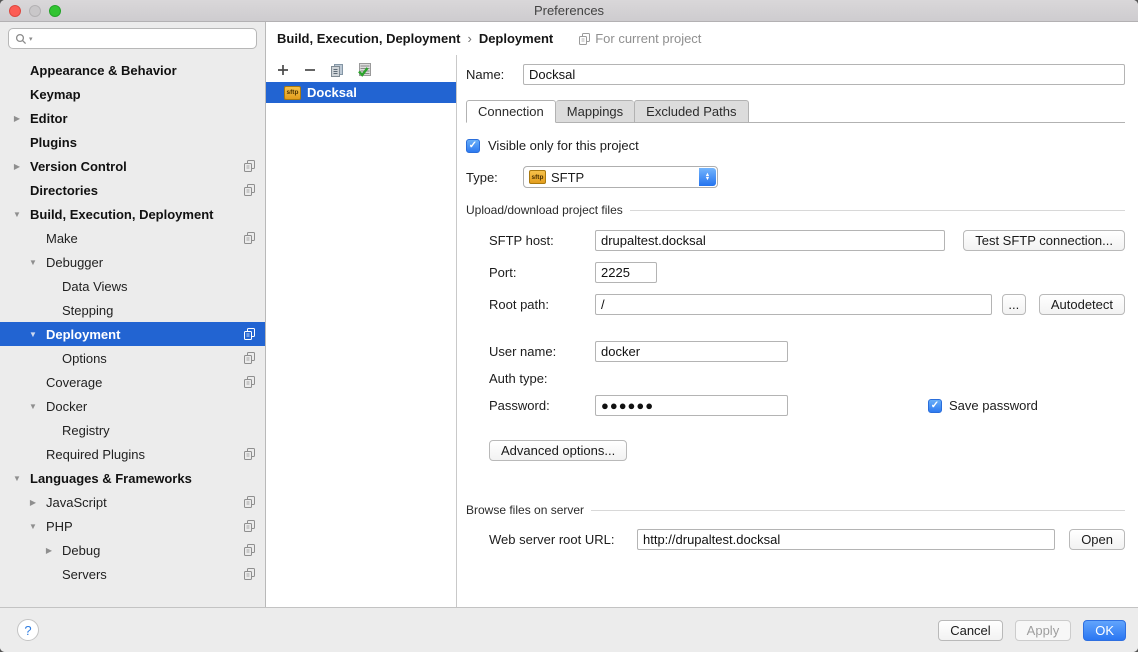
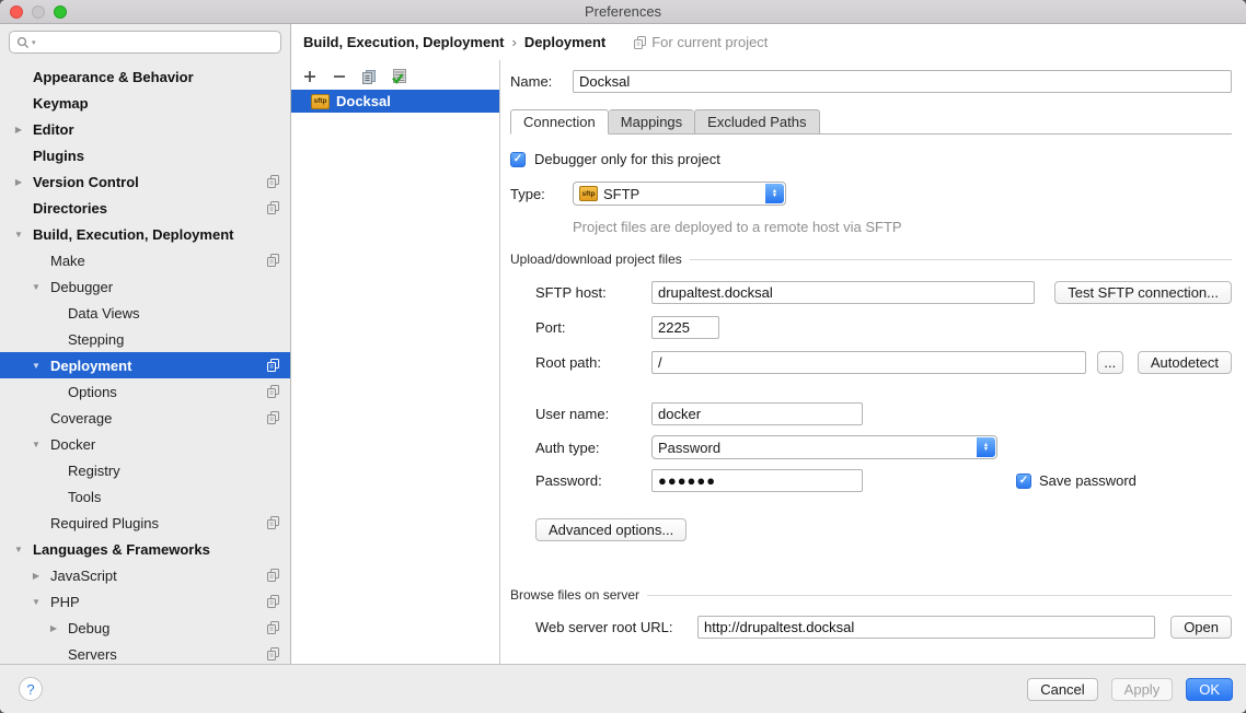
  Preferences
  Appearance & Behavior
  Keymap
  ▶
  Editor
  Plugins
  ▶
  Version Control
  Directories
  ▼
  Build, Execution, Deployment
  Make
  ▼
  Debugger
  Data Views
  Stepping
  ▼
  Deployment
  Options
  Coverage
  ▼
  Docker
  Registry
+ Tools
  Required Plugins
  ▼
  Languages & Frameworks
  ▶
  JavaScript
  ▼
  PHP
  ▶
  Debug
  Servers
  Build, Execution, Deployment › Deployment
  For current project
  Docksal
  Name:
  Docksal
  Connection
  Mappings
  Excluded Paths
- Visible only for this project
+ Debugger only for this project
  Type:
  SFTP
+ Project files are deployed to a remote host via SFTP
  Upload/download project files
  SFTP host:
  drupaltest.docksal
  Test SFTP connection...
  Port:
  2225
  Root path:
  /
  ...
  Autodetect
  User name:
  docker
  Auth type:
+ Password
  Password:
  ●●●●●●
  Save password
  Advanced options...
  Browse files on server
  Web server root URL:
  http://drupaltest.docksal
  Open
  ?
  Cancel
  Apply
  OK
